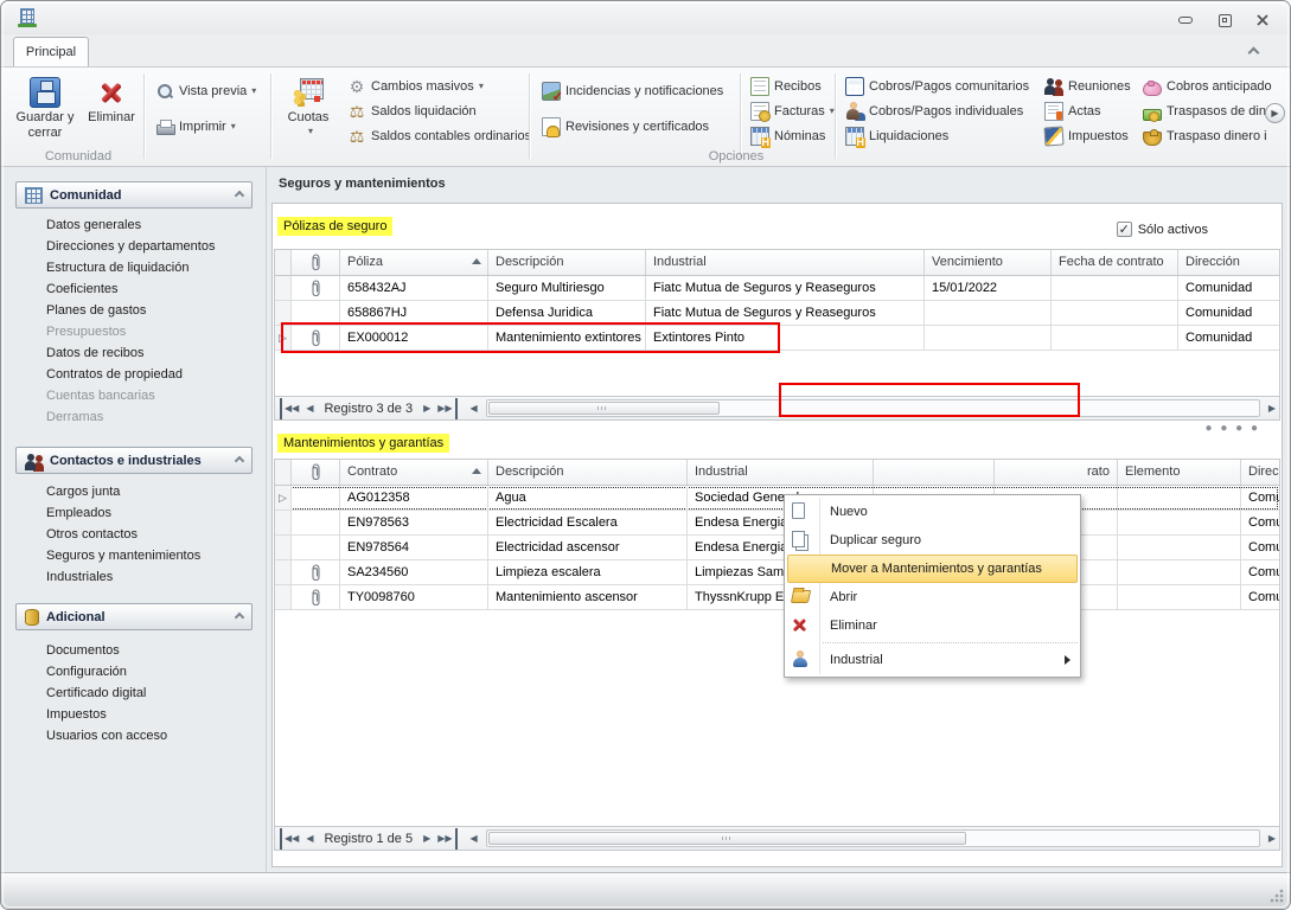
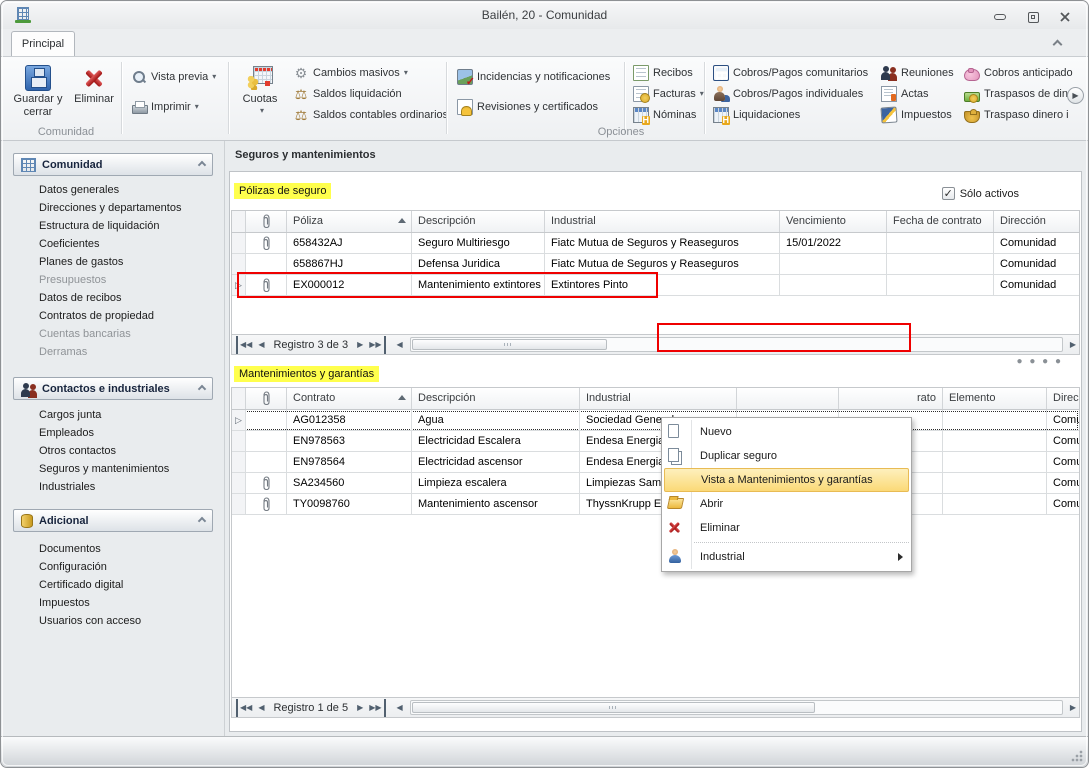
+ Bailén, 20 - Comunidad
  Principal
  Guardar y cerrar
  Eliminar
  Vista previa
  ▾
  Imprimir
  ▾
  Cuotas
  ▾
  ⚙
  Cambios masivos
  ▾
  ⚖
  Saldos liquidación
  ⚖
  Saldos contables ordinario
  Incidencias y notificaciones
  Revisiones y certificados
  Recibos
  Facturas
  ▾
  Nóminas
  Cobros/Pagos comunitarios
  Cobros/Pagos individuales
  Liquidaciones
  Reuniones
  Actas
  Impuestos
  Cobros anticipado
  Traspasos de din
  Traspaso dinero i
  Comunidad
  Opciones
  ▶
  Comunidad
  Datos generales
  Direcciones y departamentos
  Estructura de liquidación
  Coeficientes
  Planes de gastos
  Presupuestos
  Datos de recibos
  Contratos de propiedad
  Cuentas bancarias
  Derramas
  Contactos e industriales
  Cargos junta
  Empleados
  Otros contactos
  Seguros y mantenimientos
  Industriales
  Adicional
  Documentos
  Configuración
  Certificado digital
  Impuestos
  Usuarios con acceso
  Seguros y mantenimientos
  Pólizas de seguro
  ✓
  Sólo activos
  Póliza
  Descripción
  Industrial
  Vencimiento
  Fecha de contrato
  Dirección
  658432AJ
  Seguro Multiriesgo
  Fiatc Mutua de Seguros y Reaseguros
  15/01/2022
  Comunidad
  658867HJ
  Defensa Juridica
  Fiatc Mutua de Seguros y Reaseguros
  Comunidad
  ▷
  EX000012
  Mantenimiento extintores
  Extintores Pinto
  Comunidad
  ◀◀
  ◀
  Registro 3 de 3
  ▶
  ▶▶
  ◀
  ▶
  ● ● ● ●
  Mantenimientos y garantías
  Contrato
  Descripción
  Industrial
  rato
  Elemento
  ▷
  AG012358
  Agua
  Sociedad Gene
  EN978563
  Electricidad Escalera
  EN978564
  Electricidad ascensor
  SA234560
  Limpieza escalera
  TY0098760
  Mantenimiento ascensor
  ◀◀
  ◀
  Registro 1 de 5
  ▶
  ▶▶
  ◀
  ▶
  Nuevo
  Duplicar seguro
- Mover a Mantenimientos y garantías
+ Vista a Mantenimientos y garantías
  Abrir
  Eliminar
  Industrial
